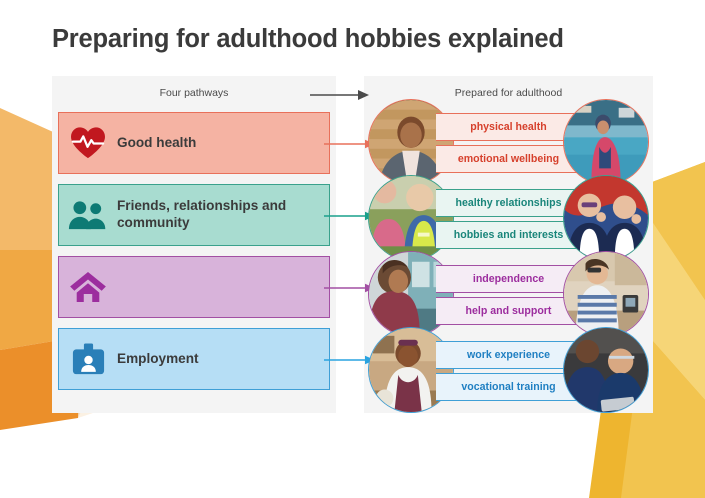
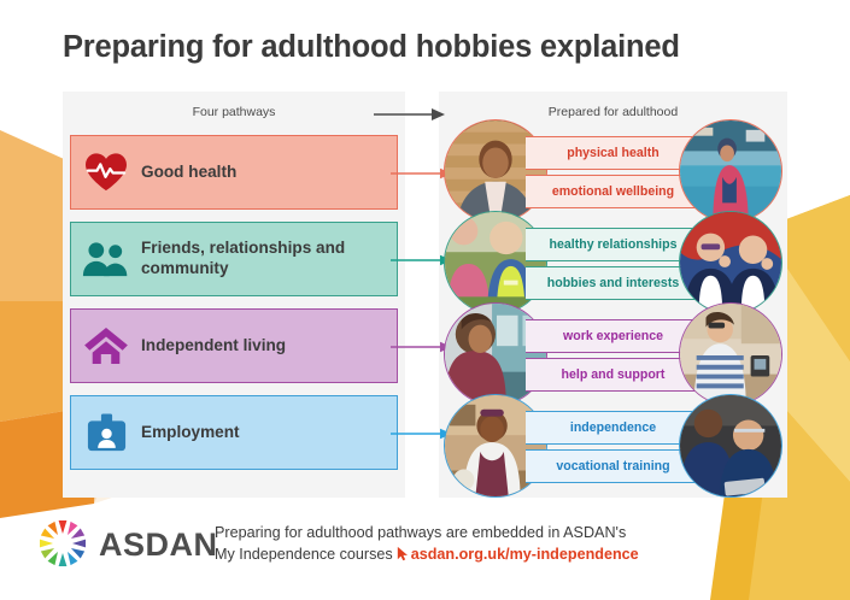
  Preparing for adulthood hobbies explained
  Four pathways
  Prepared for adulthood
  Good health
  Friends, relationships and community
+ Independent living
  Employment
  physical health
  emotional wellbeing
  healthy relationships
  hobbies and interests
- independence
+ work experience
  help and support
- work experience
+ independence
  vocational training
+ ASDAN
+ Preparing for adulthood pathways are embedded in ASDAN's
+ My Independence courses asdan.org.uk/my-independence
